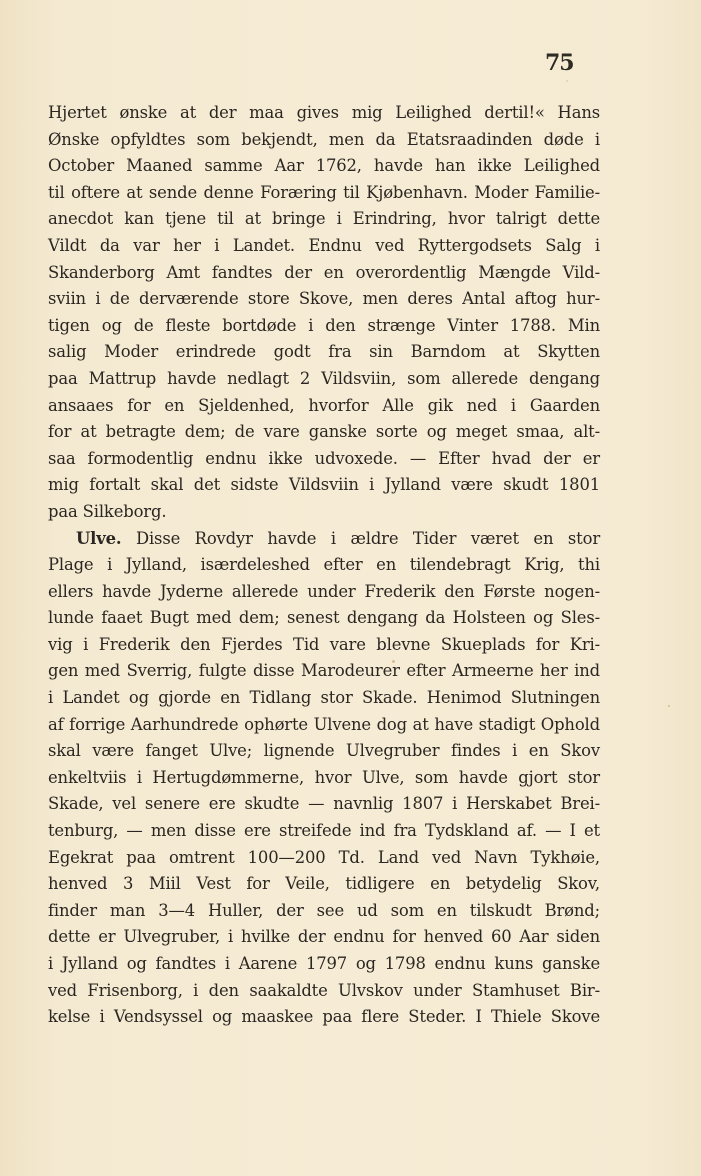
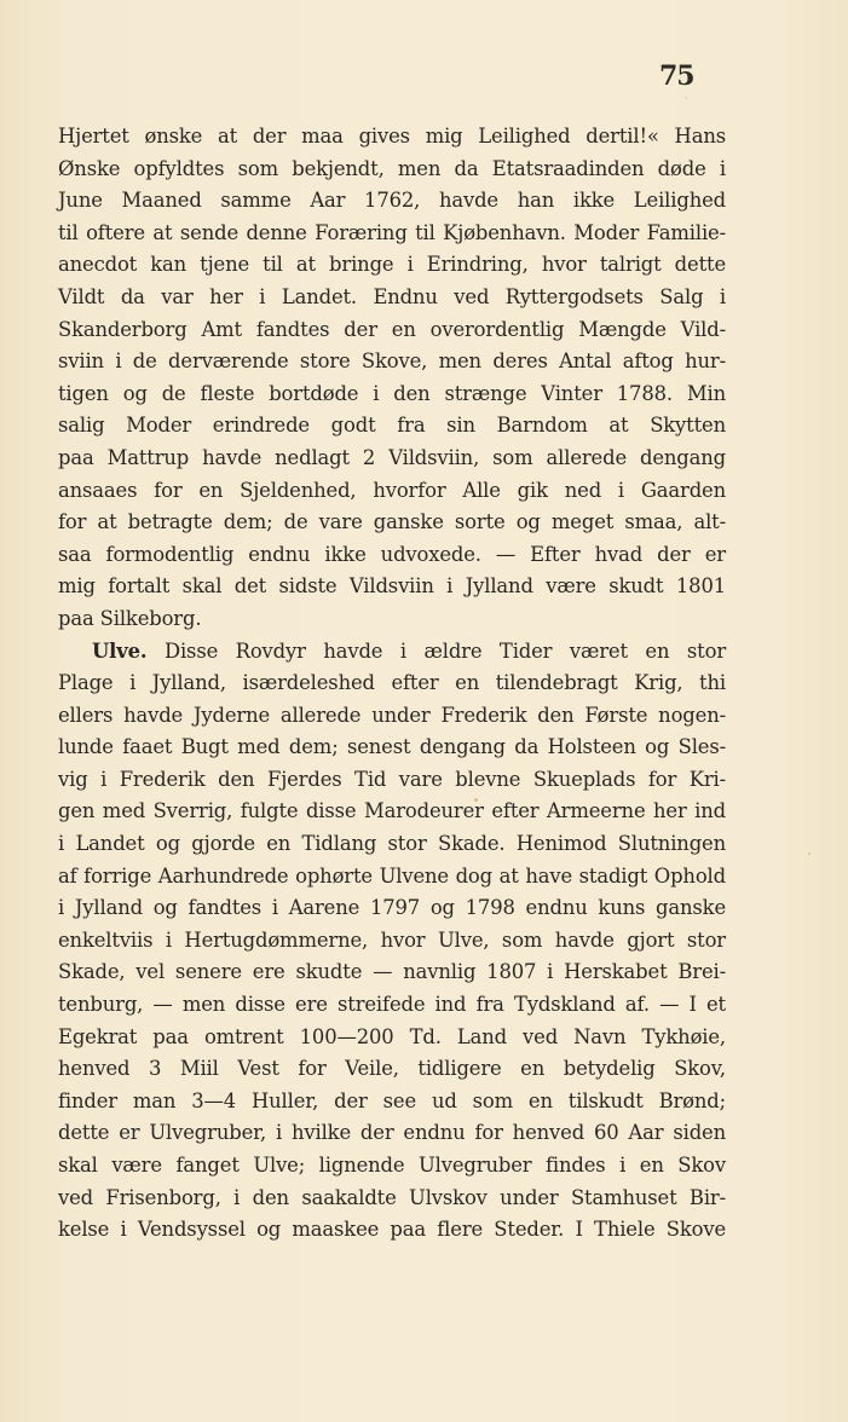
  75
  Hjertet ønske at der maa gives mig Leilighed dertil!« Hans
  Ønske opfyldtes som bekjendt, men da Etatsraadinden døde i
- October Maaned samme Aar 1762, havde han ikke Leilighed
+ June Maaned samme Aar 1762, havde han ikke Leilighed
  til oftere at sende denne Foræring til Kjøbenhavn. Moder Familie-
  anecdot kan tjene til at bringe i Erindring, hvor talrigt dette
  Vildt da var her i Landet. Endnu ved Ryttergodsets Salg i
  Skanderborg Amt fandtes der en overordentlig Mængde Vild-
  sviin i de derværende store Skove, men deres Antal aftog hur-
  tigen og de fleste bortdøde i den strænge Vinter 1788. Min
  salig Moder erindrede godt fra sin Barndom at Skytten
  paa Mattrup havde nedlagt 2 Vildsviin, som allerede dengang
  ansaaes for en Sjeldenhed, hvorfor Alle gik ned i Gaarden
  for at betragte dem; de vare ganske sorte og meget smaa, alt-
  saa formodentlig endnu ikke udvoxede. — Efter hvad der er
  mig fortalt skal det sidste Vildsviin i Jylland være skudt 1801
  paa Silkeborg.
  Ulve. Disse Rovdyr havde i ældre Tider været en stor
  Plage i Jylland, isærdeleshed efter en tilendebragt Krig, thi
  ellers havde Jyderne allerede under Frederik den Første nogen-
  lunde faaet Bugt med dem; senest dengang da Holsteen og Sles-
  vig i Frederik den Fjerdes Tid vare blevne Skueplads for Kri-
  gen med Sverrig, fulgte disse Marodeurer efter Armeerne her ind
  i Landet og gjorde en Tidlang stor Skade. Henimod Slutningen
  af forrige Aarhundrede ophørte Ulvene dog at have stadigt Ophold
- skal være fanget Ulve; lignende Ulvegruber findes i en Skov
+ i Jylland og fandtes i Aarene 1797 og 1798 endnu kuns ganske
  enkeltviis i Hertugdømmerne, hvor Ulve, som havde gjort stor
  Skade, vel senere ere skudte — navnlig 1807 i Herskabet Brei-
  tenburg, — men disse ere streifede ind fra Tydskland af. — I et
  Egekrat paa omtrent 100—200 Td. Land ved Navn Tykhøie,
  henved 3 Miil Vest for Veile, tidligere en betydelig Skov,
  finder man 3—4 Huller, der see ud som en tilskudt Brønd;
  dette er Ulvegruber, i hvilke der endnu for henved 60 Aar siden
- i Jylland og fandtes i Aarene 1797 og 1798 endnu kuns ganske
+ skal være fanget Ulve; lignende Ulvegruber findes i en Skov
  ved Frisenborg, i den saakaldte Ulvskov under Stamhuset Bir-
  kelse i Vendsyssel og maaskee paa flere Steder. I Thiele Skove
